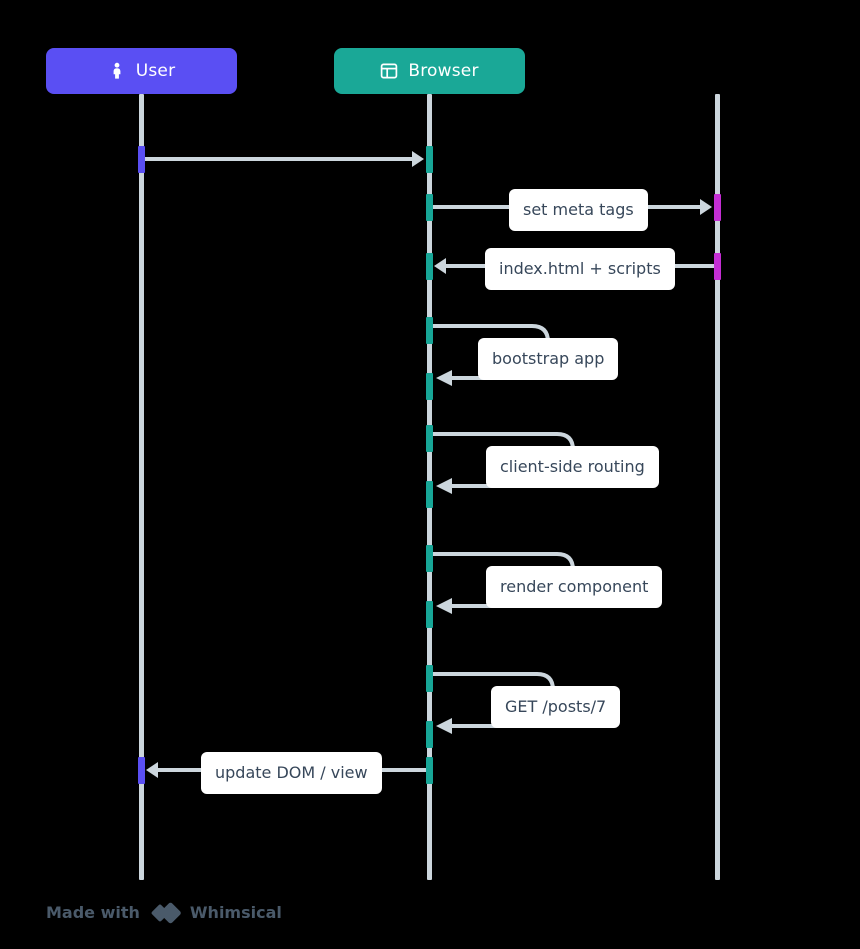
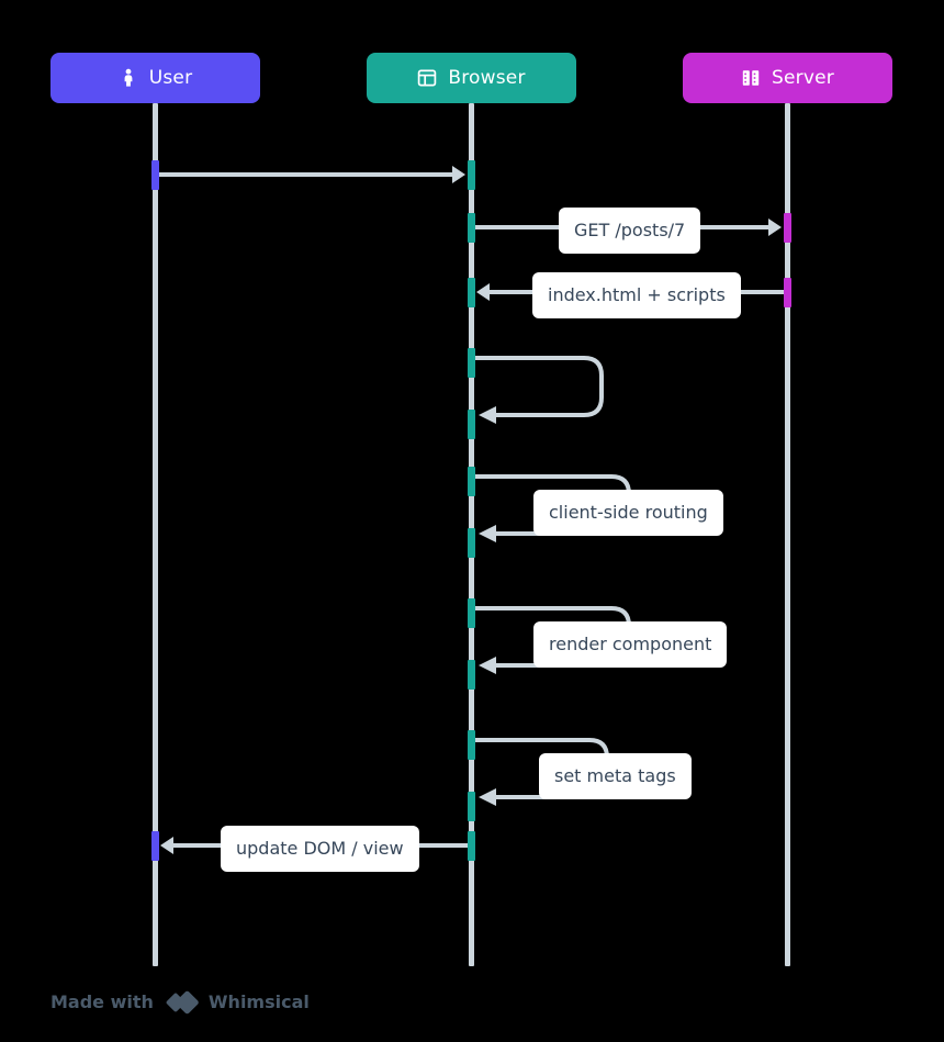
- set meta tags
+ GET /posts/7
  index.html + scripts
- bootstrap app
  client-side routing
  render component
- GET /posts/7
+ set meta tags
  update DOM / view
  User
  Browser
+ Server
  Made with
  Whimsical
